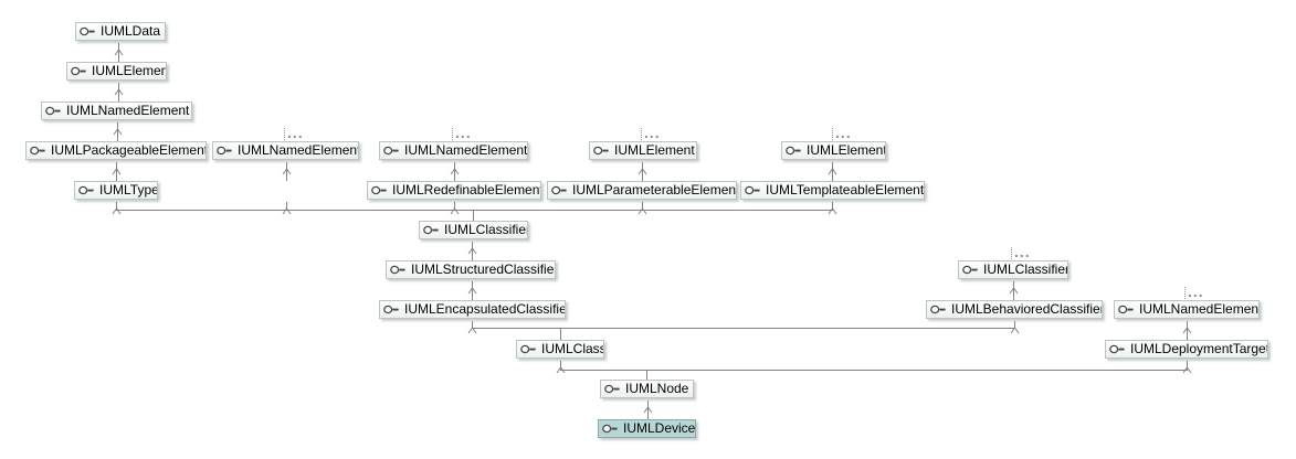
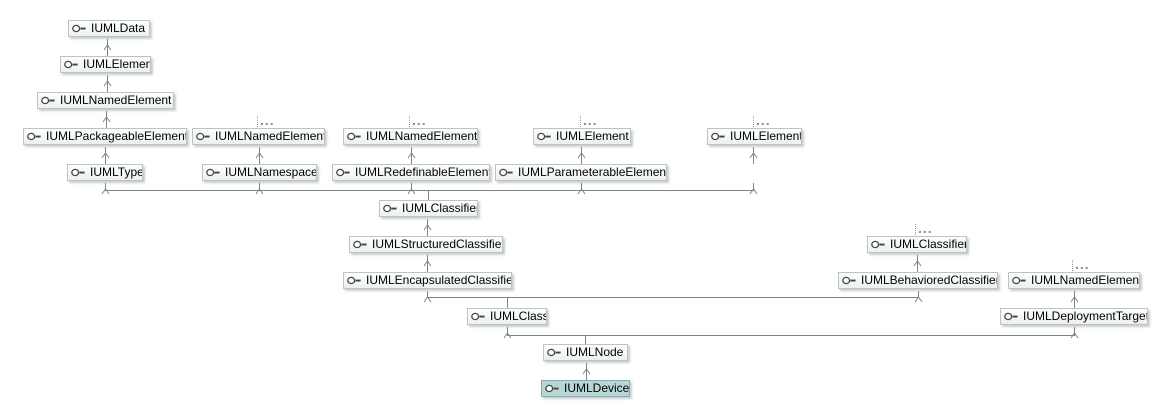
  IUMLData
  IUMLElemen
  IUMLNamedElement
  IUMLPackageableElemen
  IUMLNamedElemen
  ...
  IUMLNamedElement
  ...
  IUMLElement
  ...
  IUMLElemen
  ...
  IUMLType
+ IUMLNamespace
  IUMLRedefinableElemen
  IUMLParameterableElemen
- IUMLTemplateableElement
  IUMLClassifie
  IUMLStructuredClassifie
  IUMLClassifie
  ...
  IUMLEncapsulatedClassifie
  IUMLBehavioredClassifie
  IUMLNamedElemen
  ...
  IUMLClass
  IUMLDeploymentTarge
  IUMLNode
  IUMLDevice
